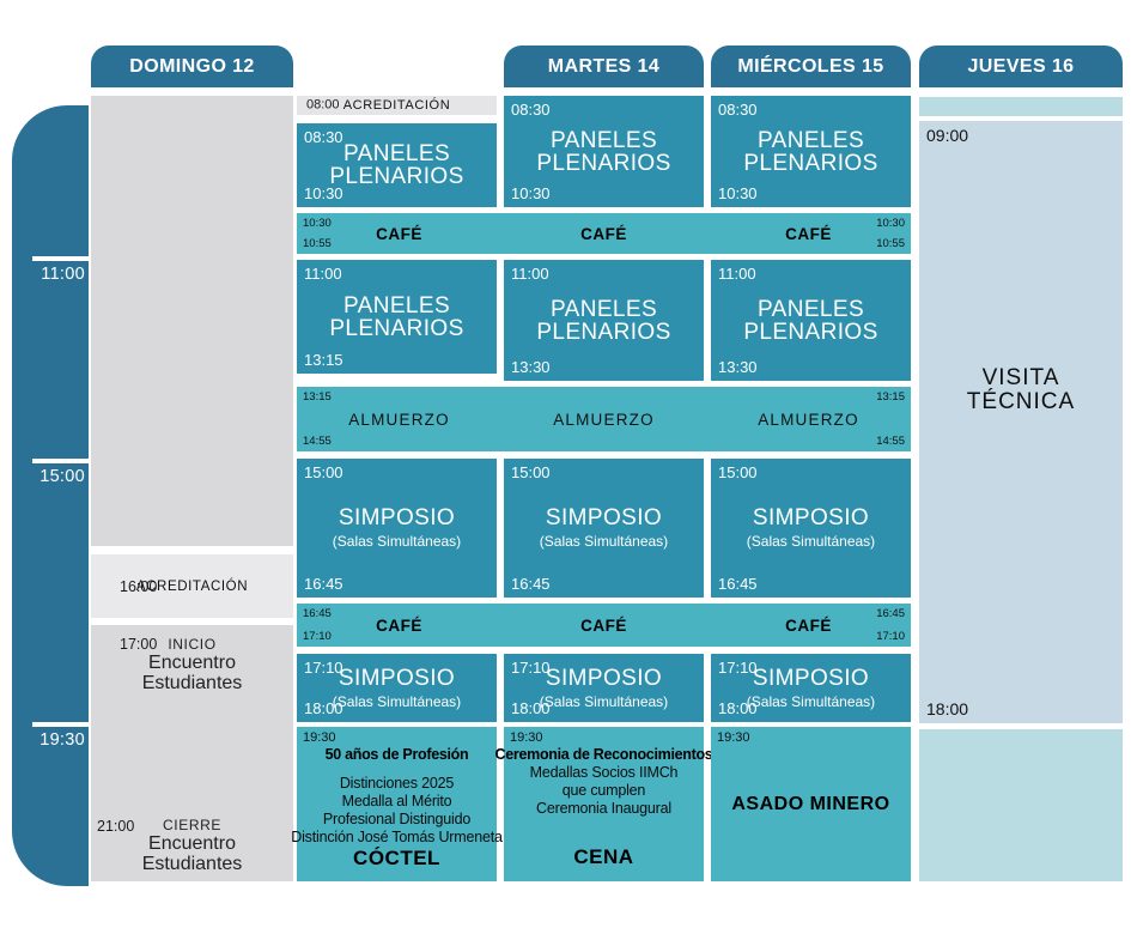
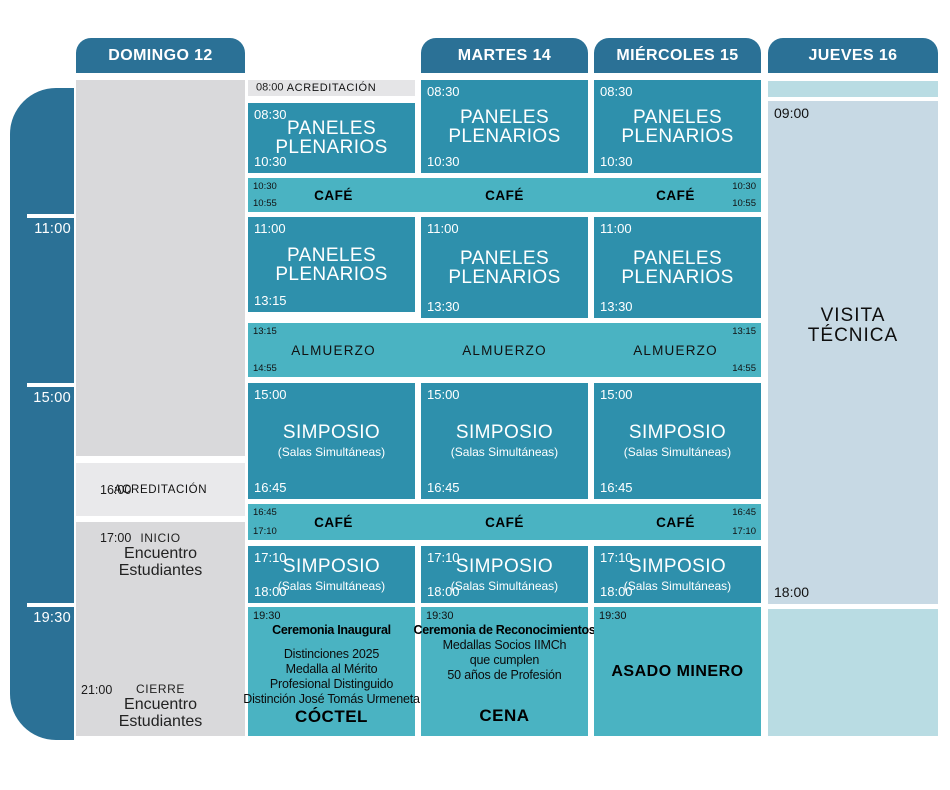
  DOMINGO 12
  MARTES 14
  MIÉRCOLES 15
  JUEVES 16
  11:00
  15:00
  19:30
  16:00
  ACREDITACIÓN
  17:00
  INICIO
  Encuentro
  Estudiantes
  21:00
  CIERRE
  Encuentro
  Estudiantes
  08:00
  ACREDITACIÓN
  08:30
  10:30
  PANELES
  PLENARIOS
  08:30
  10:30
  PANELES
  PLENARIOS
  08:30
  10:30
  PANELES
  PLENARIOS
  09:00
  18:00
  VISITA
  TÉCNICA
  10:30
  10:55
  10:30
  10:55
  CAFÉ
  CAFÉ
  CAFÉ
  11:00
  13:15
  PANELES
  PLENARIOS
  11:00
  13:30
  PANELES
  PLENARIOS
  11:00
  13:30
  PANELES
  PLENARIOS
  13:15
  14:55
  13:15
  14:55
  ALMUERZO
  ALMUERZO
  ALMUERZO
  15:00
  16:45
  SIMPOSIO
  (Salas Simultáneas)
  15:00
  16:45
  SIMPOSIO
  (Salas Simultáneas)
  15:00
  16:45
  SIMPOSIO
  (Salas Simultáneas)
  16:45
  17:10
  16:45
  17:10
  CAFÉ
  CAFÉ
  CAFÉ
  17:10
  18:00
  SIMPOSIO
  (Salas Simultáneas)
  17:10
  18:00
  SIMPOSIO
  (Salas Simultáneas)
  17:10
  18:00
  SIMPOSIO
  (Salas Simultáneas)
  19:30
- 50 años de Profesión
+ Ceremonia Inaugural
  Distinciones 2025
  Medalla al Mérito
  Profesional Distinguido
  Distinción José Tomás Urmeneta
  CÓCTEL
  19:30
  Ceremonia de Reconocimientos
  Medallas Socios IIMCh
  que cumplen
- Ceremonia Inaugural
+ 50 años de Profesión
  CENA
  19:30
  ASADO MINERO
